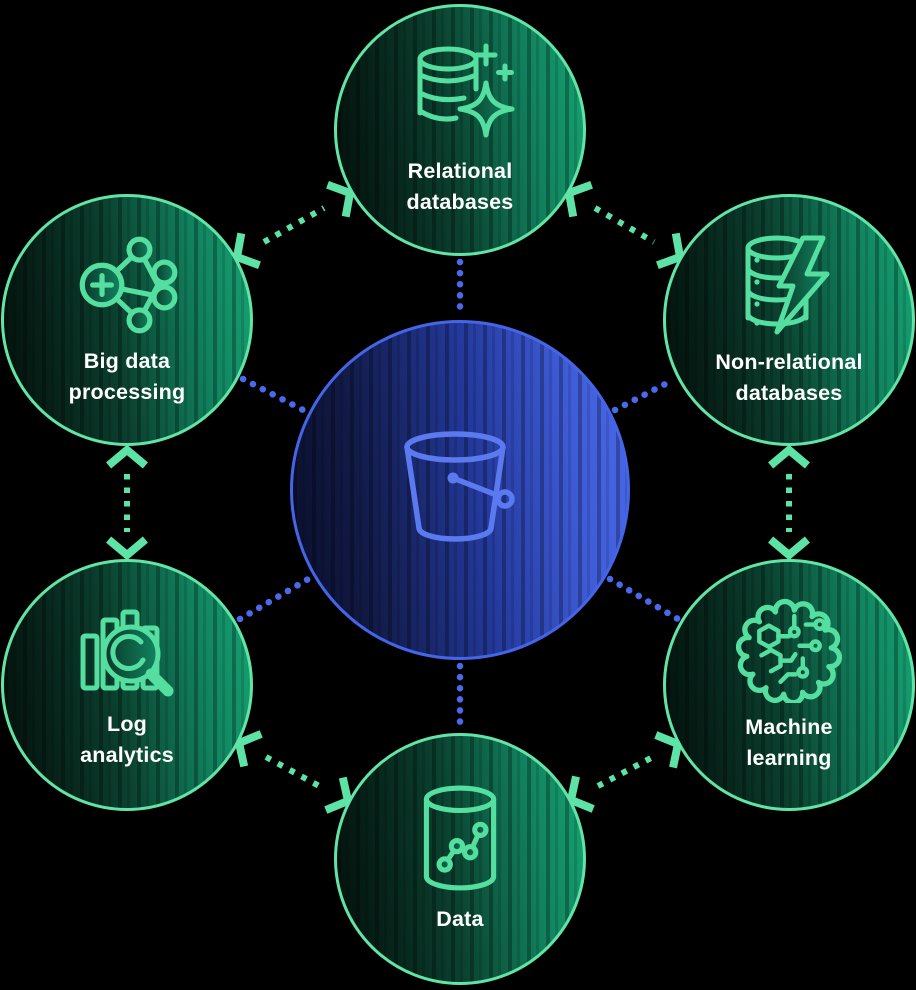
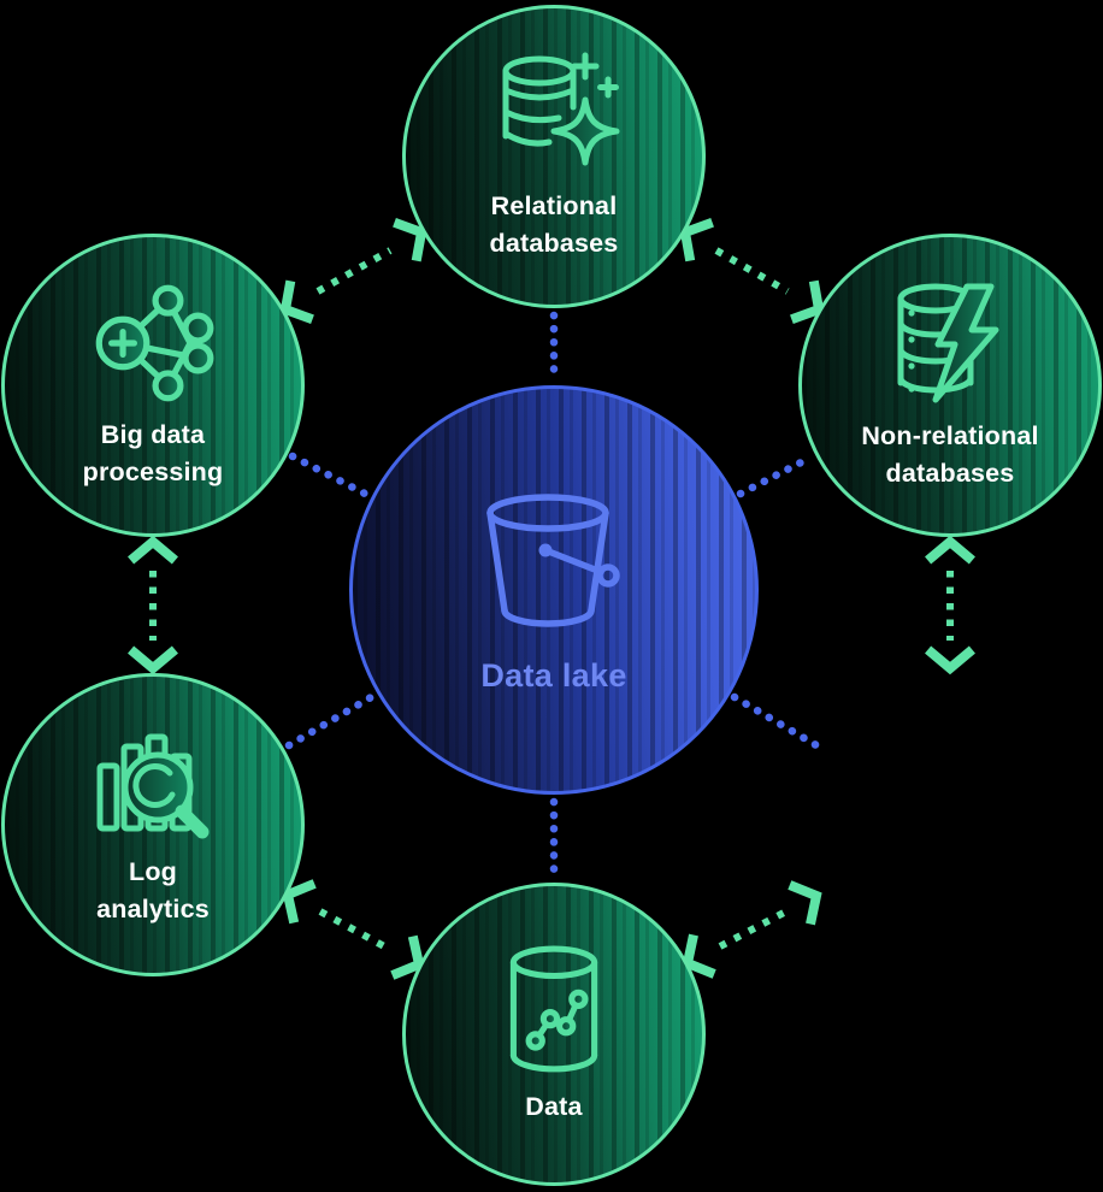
+ Data lake
  Relational
  databases
  Non-relational
  databases
- Machine
- learning
  Data
  Log
  analytics
  Big data
  processing
